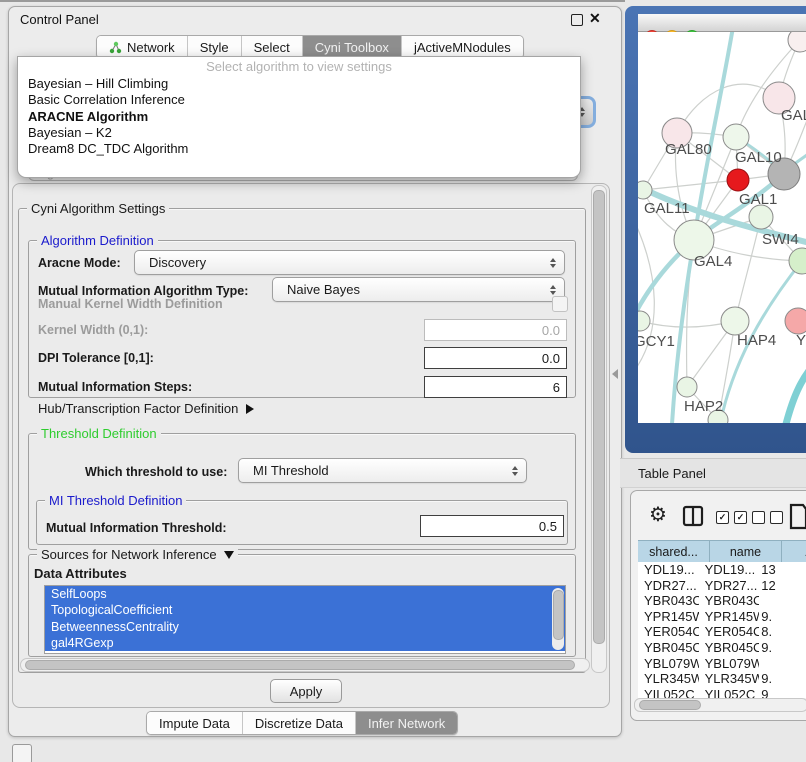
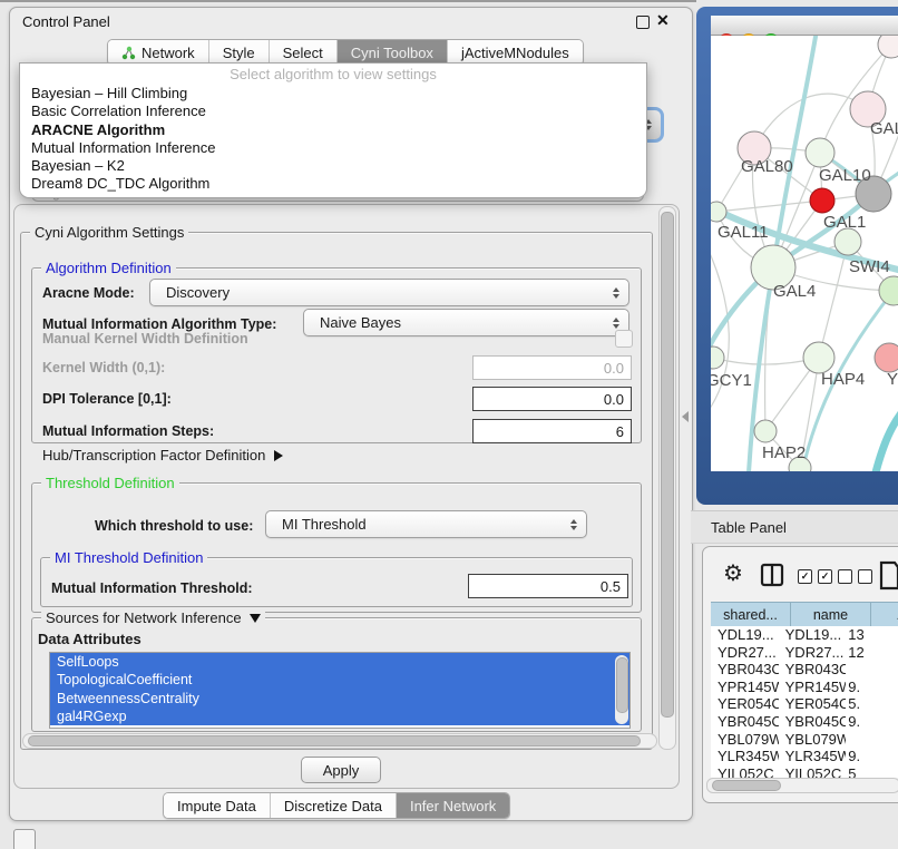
  Control Panel
  ✕
  Network
  Style
  Select
  Cyni Toolbox
  jActiveMNodules
  Select algorithm to view settings
  Bayesian – Hill Climbing
  Basic Correlation Inference
  ARACNE Algorithm
+ Mutual Information Inference
  Bayesian – K2
  Dream8 DC_TDC Algorithm
  Cyni Algorithm Settings
  Algorithm Definition
  Aracne Mode:
  Discovery
  Mutual Information Algorithm Type:
  Naive Bayes
  Manual Kernel Width Definition
  Kernel Width (0,1):
  0.0
  DPI Tolerance [0,1]:
  0.0
  Mutual Information Steps:
  6
  Hub/Transcription Factor Definition
  Threshold Definition
  Which threshold to use:
  MI Threshold
  MI Threshold Definition
  Mutual Information Threshold:
  0.5
  Sources for Network Inference
  Data Attributes
  SelfLoops
  TopologicalCoefficient
  BetweennessCentrality
  gal4RGexp
  Apply
  Impute Data
  Discretize Data
  Infer Network
  GAL80
  GAL10
  GAL1
  GAL11
  SWI4
  GAL4
  GCY1
  HAP4
  Y
  HAP2
  Table Panel
  ⚙
  ✓
  ✓
  shared...
  name
  YDL19...
  YDL19...
  13
  YDR27...
  YDR27...
  12
  YBR043C
  YBR043C
  YPR145W
  YPR145W
  9.
  YER054C
  YER054C
- 8.
+ 5.
  YBR045C
  YBR045C
  9.
  YBL079W
  YBL079W
  YLR345W
  YLR345W
  9.
  YIL052C
  YIL052C
- 9
+ 5
